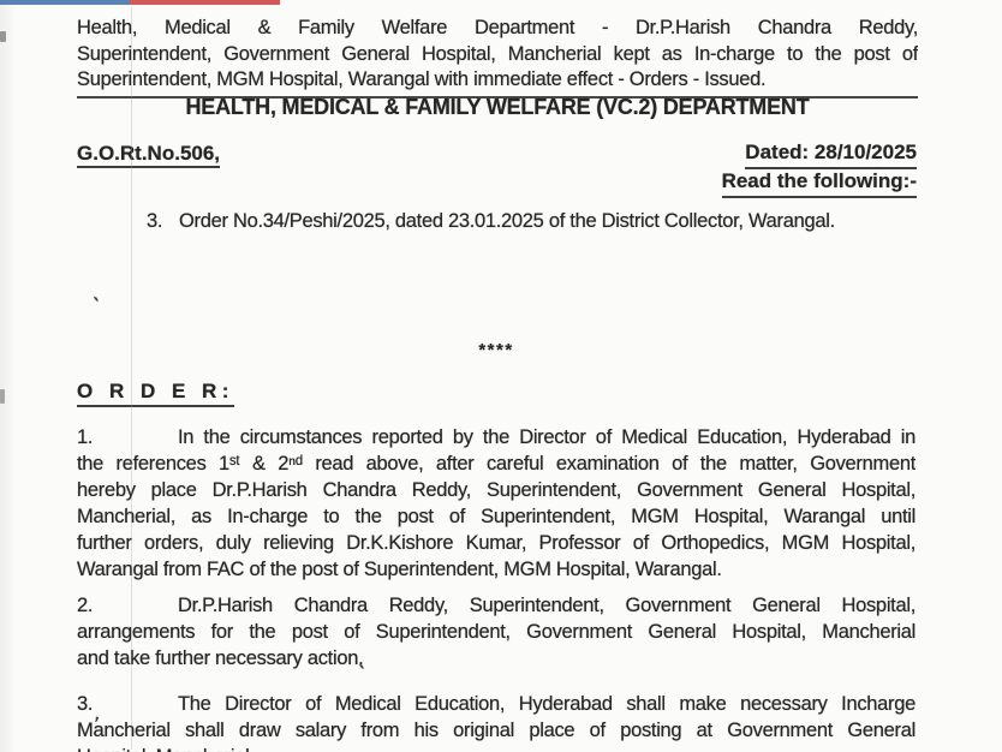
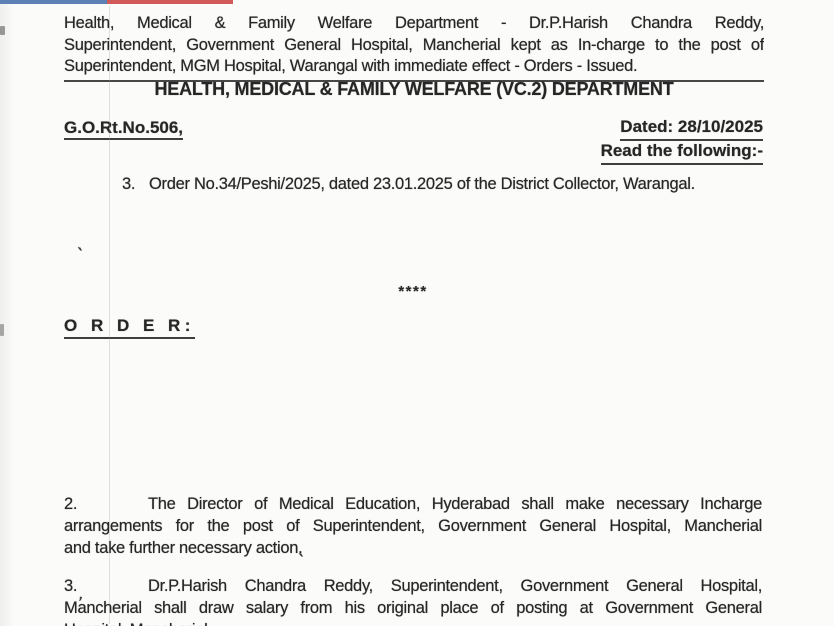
  Health, Medical & Family Welfare Department - Dr.P.Harish Chandra Reddy,
  Superintendent, Government General Hospital, Mancherial kept as In-charge to the post of
  Superintendent, MGM Hospital, Warangal with immediate effect - Orders - Issued.
  HEALTH, MEDICAL & FAMILY WELFARE (VC.2) DEPARTMENT
  G.O.Rt.No.506,
  Dated: 28/10/2025
  Read the following:-
  3.
  Order No.34/Peshi/2025, dated 23.01.2025 of the District Collector, Warangal.
  ****
  O R D E R:
- 1. In the circumstances reported by the Director of Medical Education, Hyderabad in
- the references 1ˢᵗ & 2ⁿᵈ read above, after careful examination of the matter, Government
- hereby place Dr.P.Harish Chandra Reddy, Superintendent, Government General Hospital,
- Mancherial, as In-charge to the post of Superintendent, MGM Hospital, Warangal until
- further orders, duly relieving Dr.K.Kishore Kumar, Professor of Orthopedics, MGM Hospital,
- Warangal from FAC of the post of Superintendent, MGM Hospital, Warangal.
- 2. Dr.P.Harish Chandra Reddy, Superintendent, Government General Hospital,
+ 2. The Director of Medical Education, Hyderabad shall make necessary Incharge
  arrangements for the post of Superintendent, Government General Hospital, Mancherial
  and take further necessary action.
- 3. The Director of Medical Education, Hyderabad shall make necessary Incharge
+ 3. Dr.P.Harish Chandra Reddy, Superintendent, Government General Hospital,
  Mancherial shall draw salary from his original place of posting at Government General
